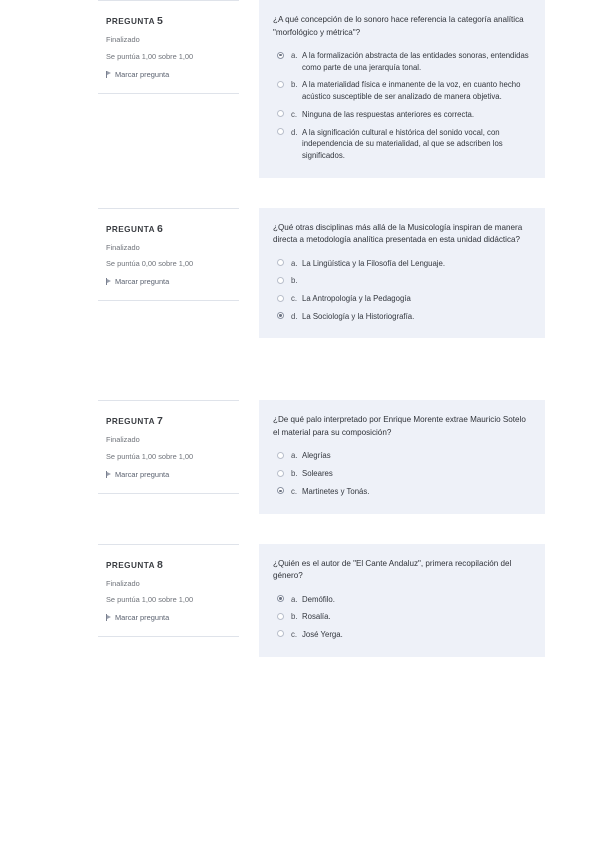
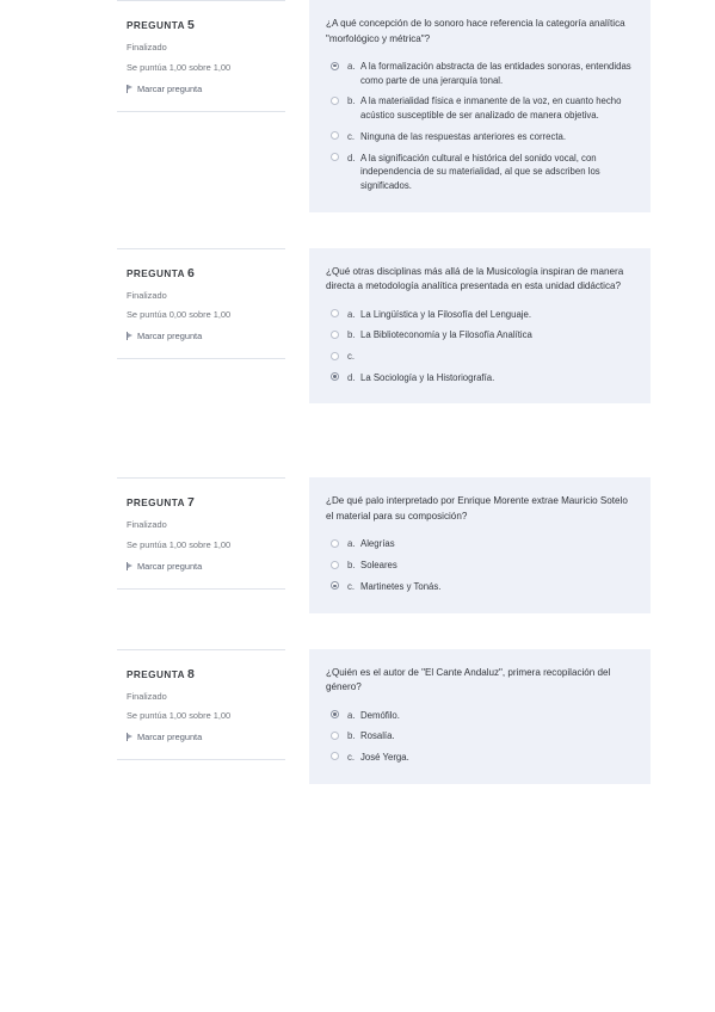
  PREGUNTA 5
  Finalizado
  Se puntúa 1,00 sobre 1,00
  Marcar pregunta
  ¿A qué concepción de lo sonoro hace referencia la categoría analítica "morfológico y métrica"?
  a.
  A la formalización abstracta de las entidades sonoras, entendidas como parte de una jerarquía tonal.
  b.
  A la materialidad física e inmanente de la voz, en cuanto hecho acústico susceptible de ser analizado de manera objetiva.
  c.
  Ninguna de las respuestas anteriores es correcta.
  d.
  A la significación cultural e histórica del sonido vocal, con independencia de su materialidad, al que se adscriben los significados.
  PREGUNTA 6
  Finalizado
  Se puntúa 0,00 sobre 1,00
  Marcar pregunta
  ¿Qué otras disciplinas más allá de la Musicología inspiran de manera directa a metodología analítica presentada en esta unidad didáctica?
  a.
  La Lingüística y la Filosofía del Lenguaje.
  b.
+ La Biblioteconomía y la Filosofía Analítica
  c.
- La Antropología y la Pedagogía
  d.
  La Sociología y la Historiografía.
  PREGUNTA 7
  Finalizado
  Se puntúa 1,00 sobre 1,00
  Marcar pregunta
  ¿De qué palo interpretado por Enrique Morente extrae Mauricio Sotelo el material para su composición?
  a.
  Alegrías
  b.
  Soleares
  c.
  Martinetes y Tonás.
  PREGUNTA 8
  Finalizado
  Se puntúa 1,00 sobre 1,00
  Marcar pregunta
  ¿Quién es el autor de "El Cante Andaluz", primera recopilación del género?
  a.
  Demófilo.
  b.
  Rosalía.
  c.
  José Yerga.
